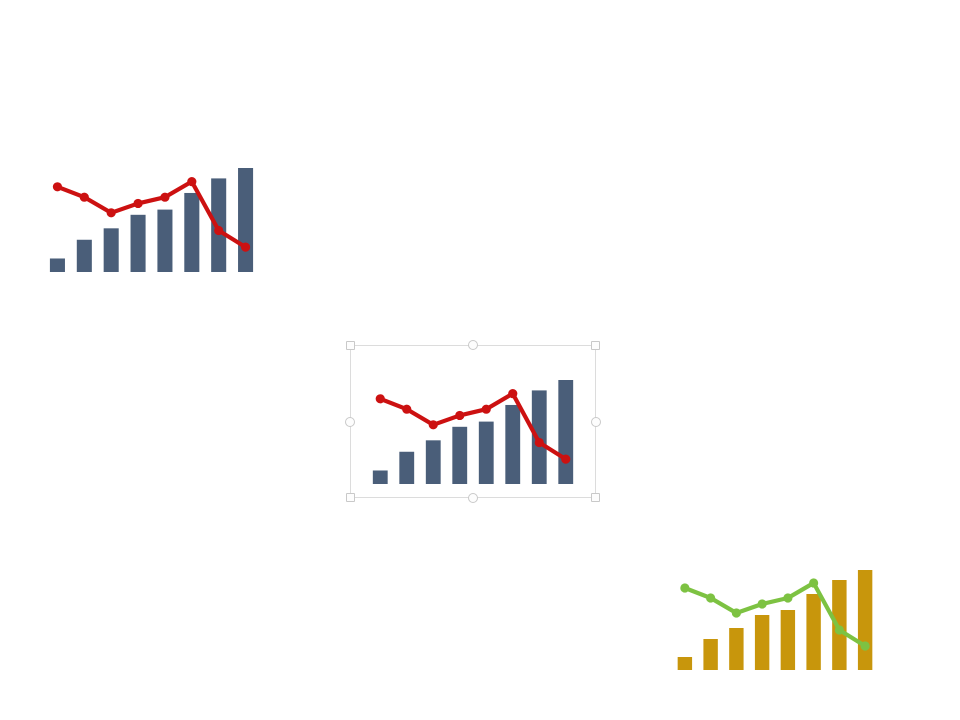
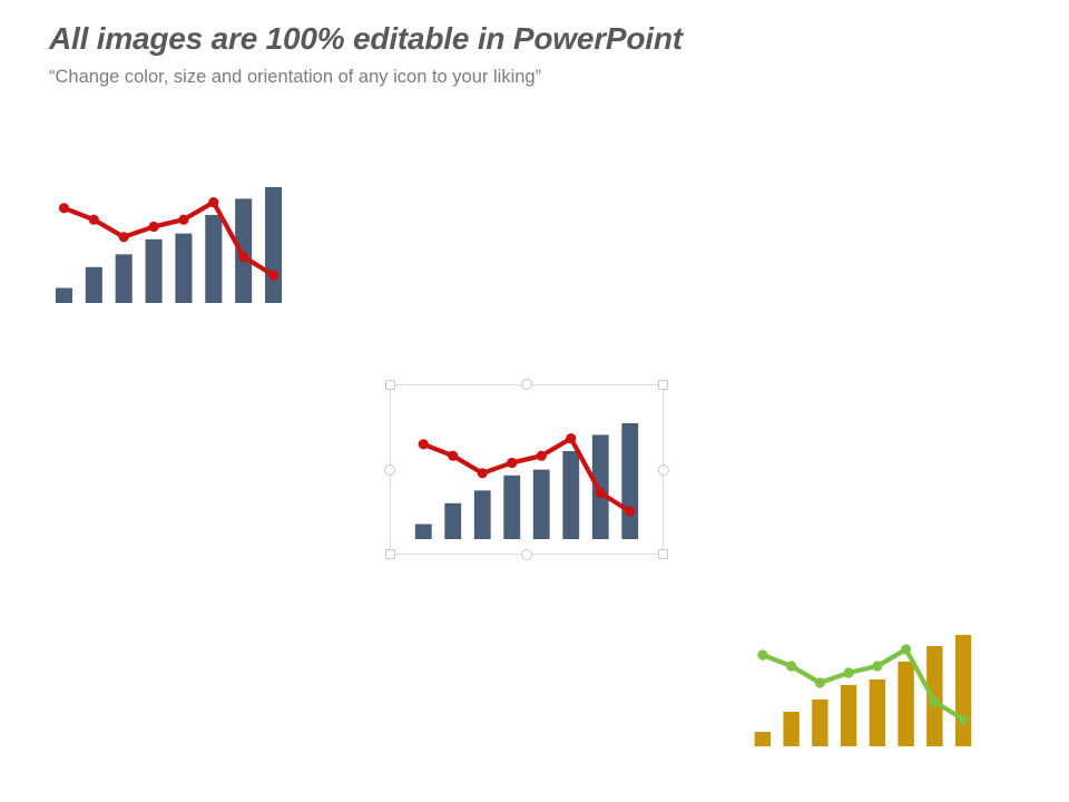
+ All images are 100% editable in PowerPoint
+ “Change color, size and orientation of any icon to your liking”
